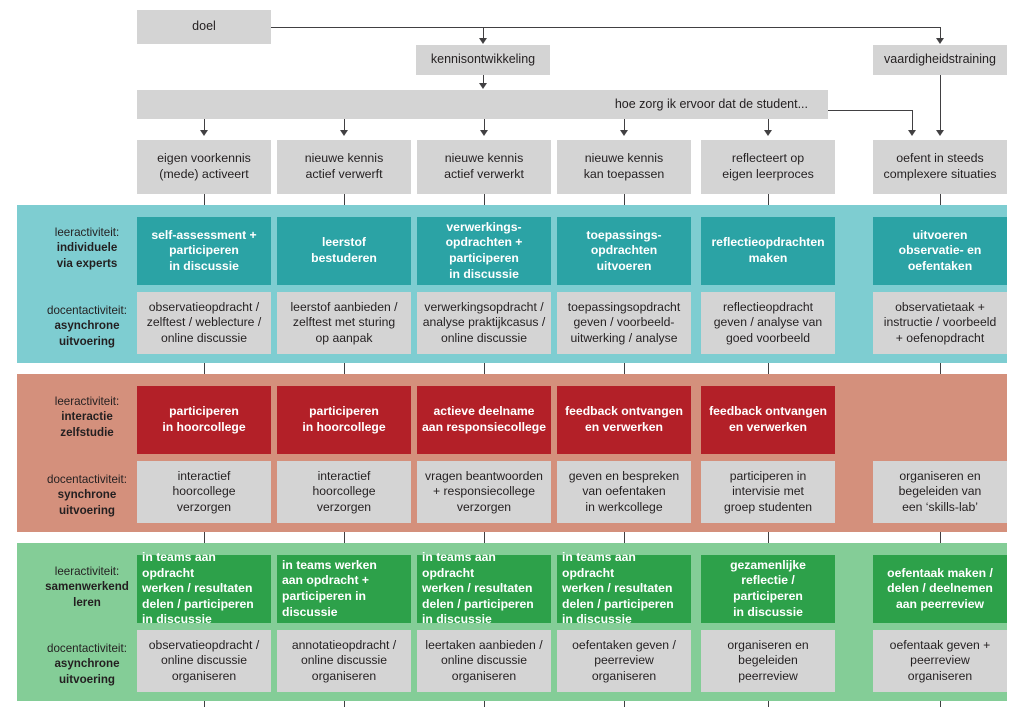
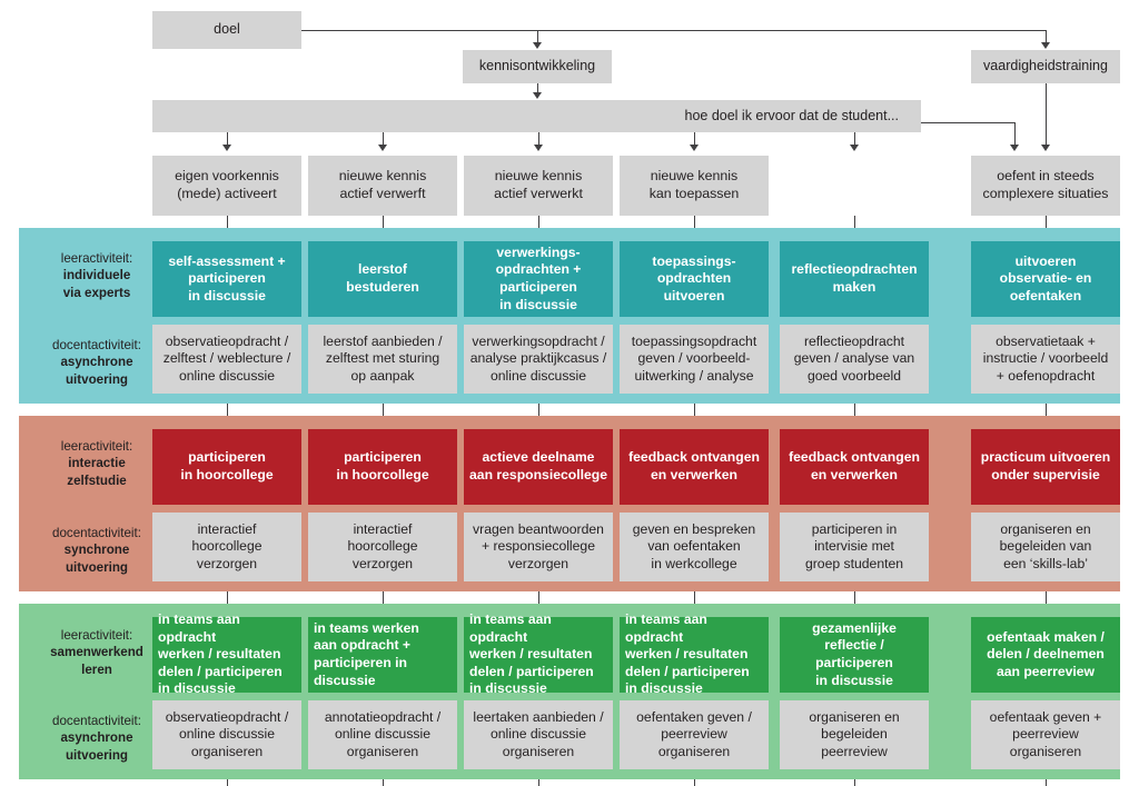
  doel
  kennisontwikkeling
  vaardigheidstraining
- hoe zorg ik ervoor dat de student...
+ hoe doel ik ervoor dat de student...
  eigen voorkennis
  (mede) activeert
  nieuwe kennis
  actief verwerft
  nieuwe kennis
  actief verwerkt
  nieuwe kennis
  kan toepassen
- reflecteert op
- eigen leerproces
  oefent in steeds
  complexere situaties
  leeractiviteit:
  individuele
  via experts
  docentactiviteit:
  asynchrone
  uitvoering
  self-assessment +
  participeren
  in discussie
  leerstof
  bestuderen
  verwerkings-
  opdrachten +
  participeren
  in discussie
  toepassings-
  opdrachten
  uitvoeren
  reflectieopdrachten
  maken
  uitvoeren
  observatie- en
  oefentaken
  observatieopdracht /
  zelftest / weblecture /
  online discussie
  leerstof aanbieden /
  zelftest met sturing
  op aanpak
  verwerkingsopdracht /
  analyse praktijkcasus /
  online discussie
  toepassingsopdracht
  geven / voorbeeld-
  uitwerking / analyse
  reflectieopdracht
  geven / analyse van
  goed voorbeeld
  observatietaak +
  instructie / voorbeeld
  + oefenopdracht
  leeractiviteit:
  interactie
  zelfstudie
  docentactiviteit:
  synchrone
  uitvoering
  participeren
  in hoorcollege
  participeren
  in hoorcollege
  actieve deelname
  aan responsiecollege
  feedback ontvangen
  en verwerken
  feedback ontvangen
  en verwerken
+ practicum uitvoeren
+ onder supervisie
  interactief
  hoorcollege
  verzorgen
  interactief
  hoorcollege
  verzorgen
  vragen beantwoorden
  + responsiecollege
  verzorgen
  geven en bespreken
  van oefentaken
  in werkcollege
  participeren in
  intervisie met
  groep studenten
  organiseren en
  begeleiden van
  een ‘skills-lab’
  leeractiviteit:
  samenwerkend
  leren
  docentactiviteit:
  asynchrone
  uitvoering
  in teams aan opdracht
  werken / resultaten
  delen / participeren
  in discussie
  in teams werken
  aan opdracht +
  participeren in
  discussie
  in teams aan opdracht
  werken / resultaten
  delen / participeren
  in discussie
  in teams aan opdracht
  werken / resultaten
  delen / participeren
  in discussie
  gezamenlijke
  reflectie / participeren
  in discussie
  oefentaak maken /
  delen / deelnemen
  aan peerreview
  observatieopdracht /
  online discussie
  organiseren
  annotatieopdracht /
  online discussie
  organiseren
  leertaken aanbieden /
  online discussie
  organiseren
  oefentaken geven /
  peerreview
  organiseren
  organiseren en
  begeleiden
  peerreview
  oefentaak geven +
  peerreview
  organiseren
